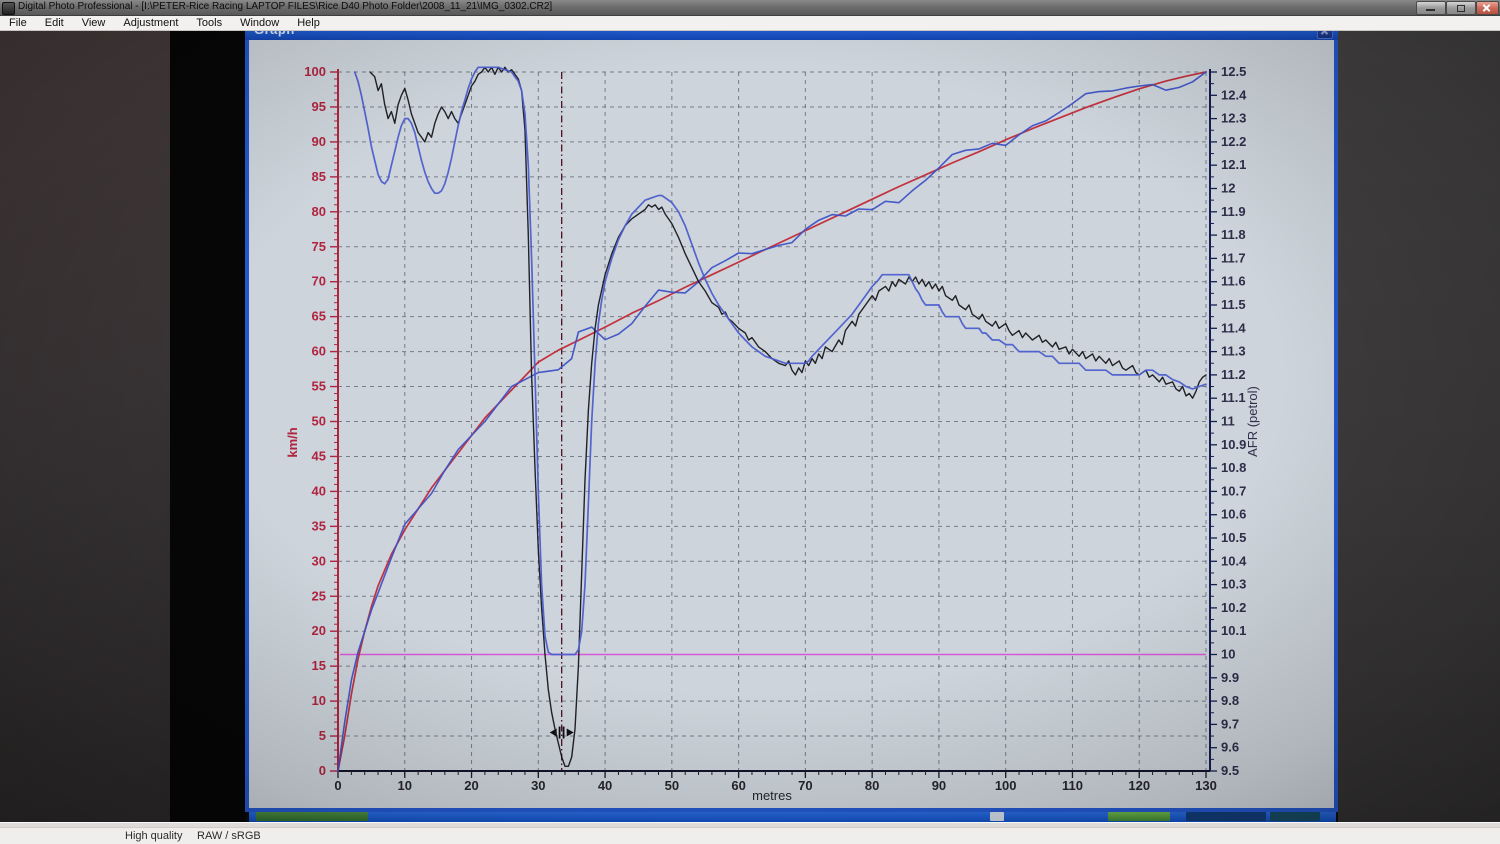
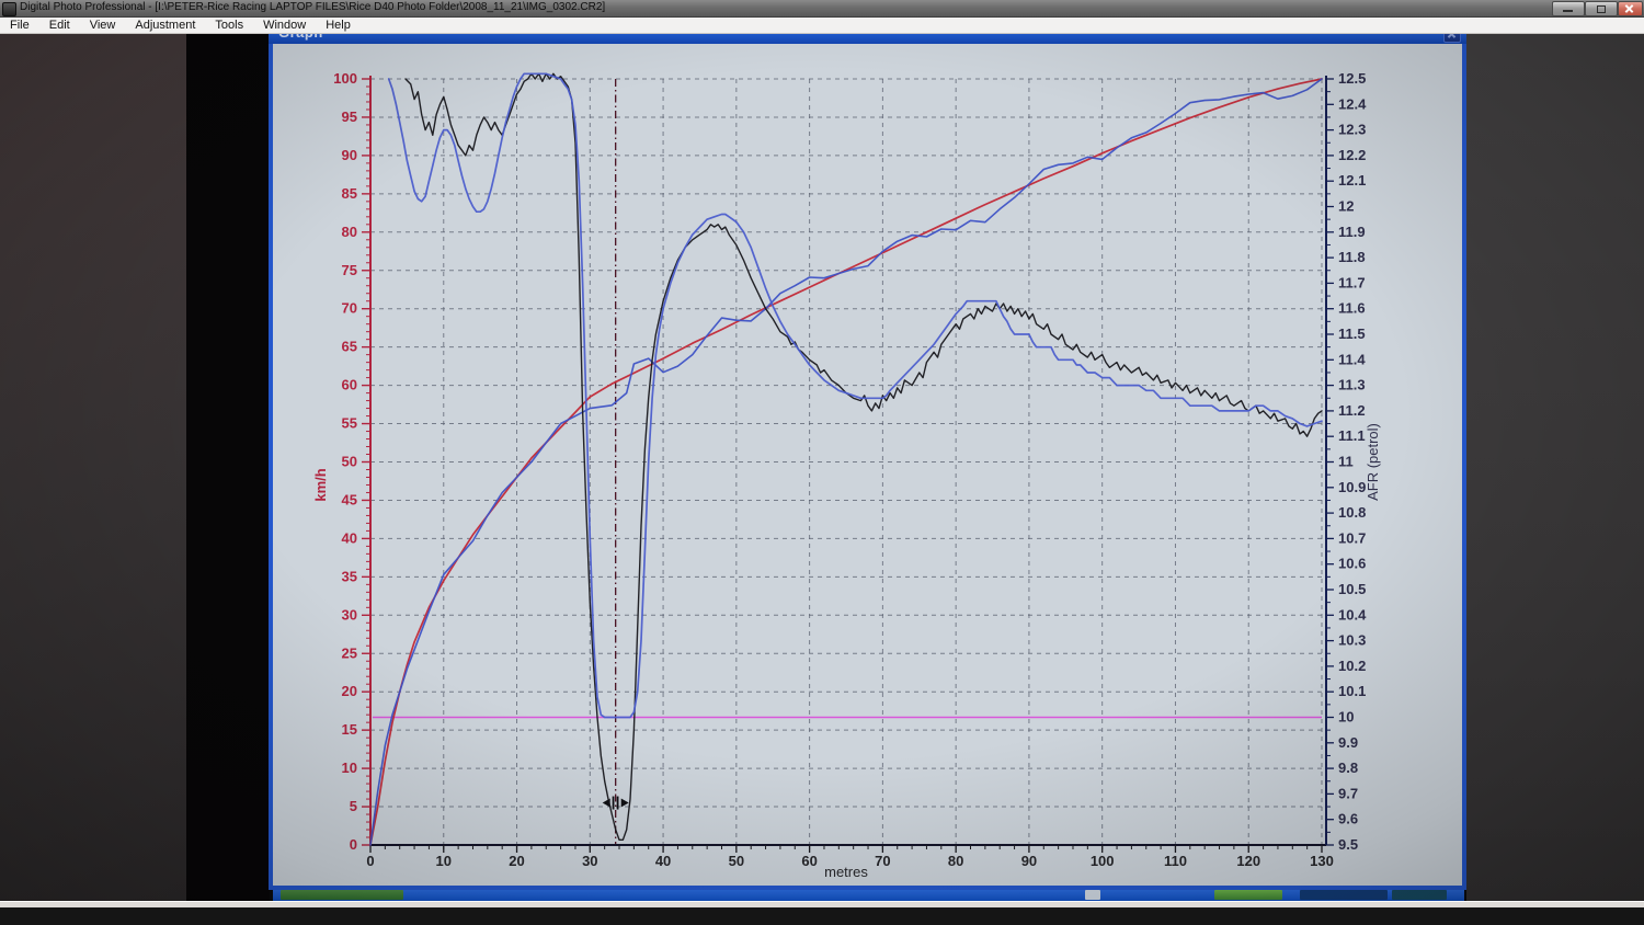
  Digital Photo Professional - [I:\PETER-Rice Racing LAPTOP FILES\Rice D40 Photo Folder\2008_11_21\IMG_0302.CR2]
  File Edit View Adjustment Tools Window Help
- High quality
- RAW / sRGB
